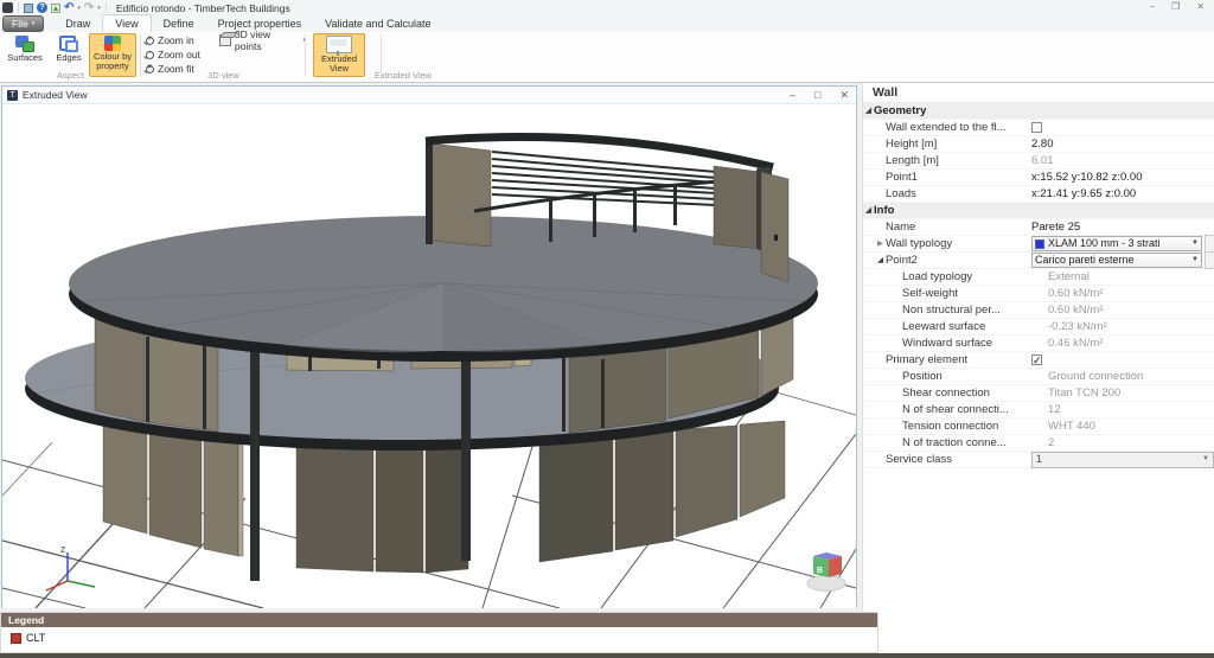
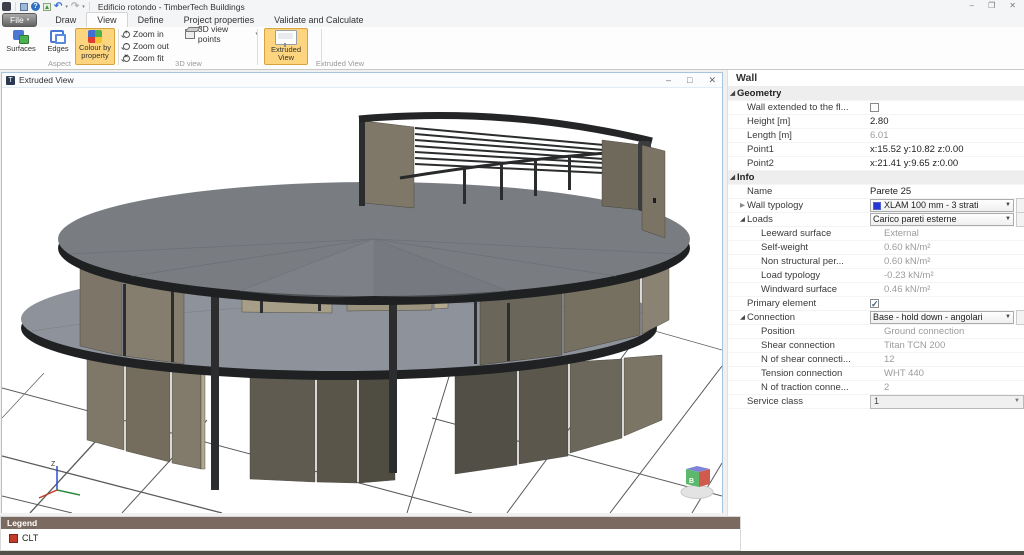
  ↶
  ↷
  Edificio rotondo - TimberTech Buildings
  –
  ❐
  ✕
  File
  Draw
  View
  Define
  Project properties
  Validate and Calculate
  Surfaces
  Edges
  Colour by property
  Aspect
  Zoom in
  Zoom out
  Zoom fit
  3D view points
  3D view
  Extruded View
  Extruded View
  Extruded View
  –
  □
  ✕
  Wall
  Geometry
  Wall extended to the fl...
  Height [m]
  2.80
  Length [m]
  6.01
  Point1
  x:15.52 y:10.82 z:0.00
- Loads
+ Point2
  x:21.41 y:9.65 z:0.00
  Info
  Name
  Parete 25
  Wall typology
  XLAM 100 mm - 3 strati
- Point2
+ Loads
  Carico pareti esterne
- Load typology
+ Leeward surface
  External
  Self-weight
  0.60 kN/m²
  Non structural per...
  0.60 kN/m²
- Leeward surface
+ Load typology
  -0.23 kN/m²
  Windward surface
  0.46 kN/m²
  Primary element
+ Connection
+ Base - hold down - angolari
  Position
  Ground connection
  Shear connection
  Titan TCN 200
  N of shear connecti...
  12
  Tension connection
  WHT 440
  N of traction conne...
  2
  Service class
  1
  Legend
  CLT
